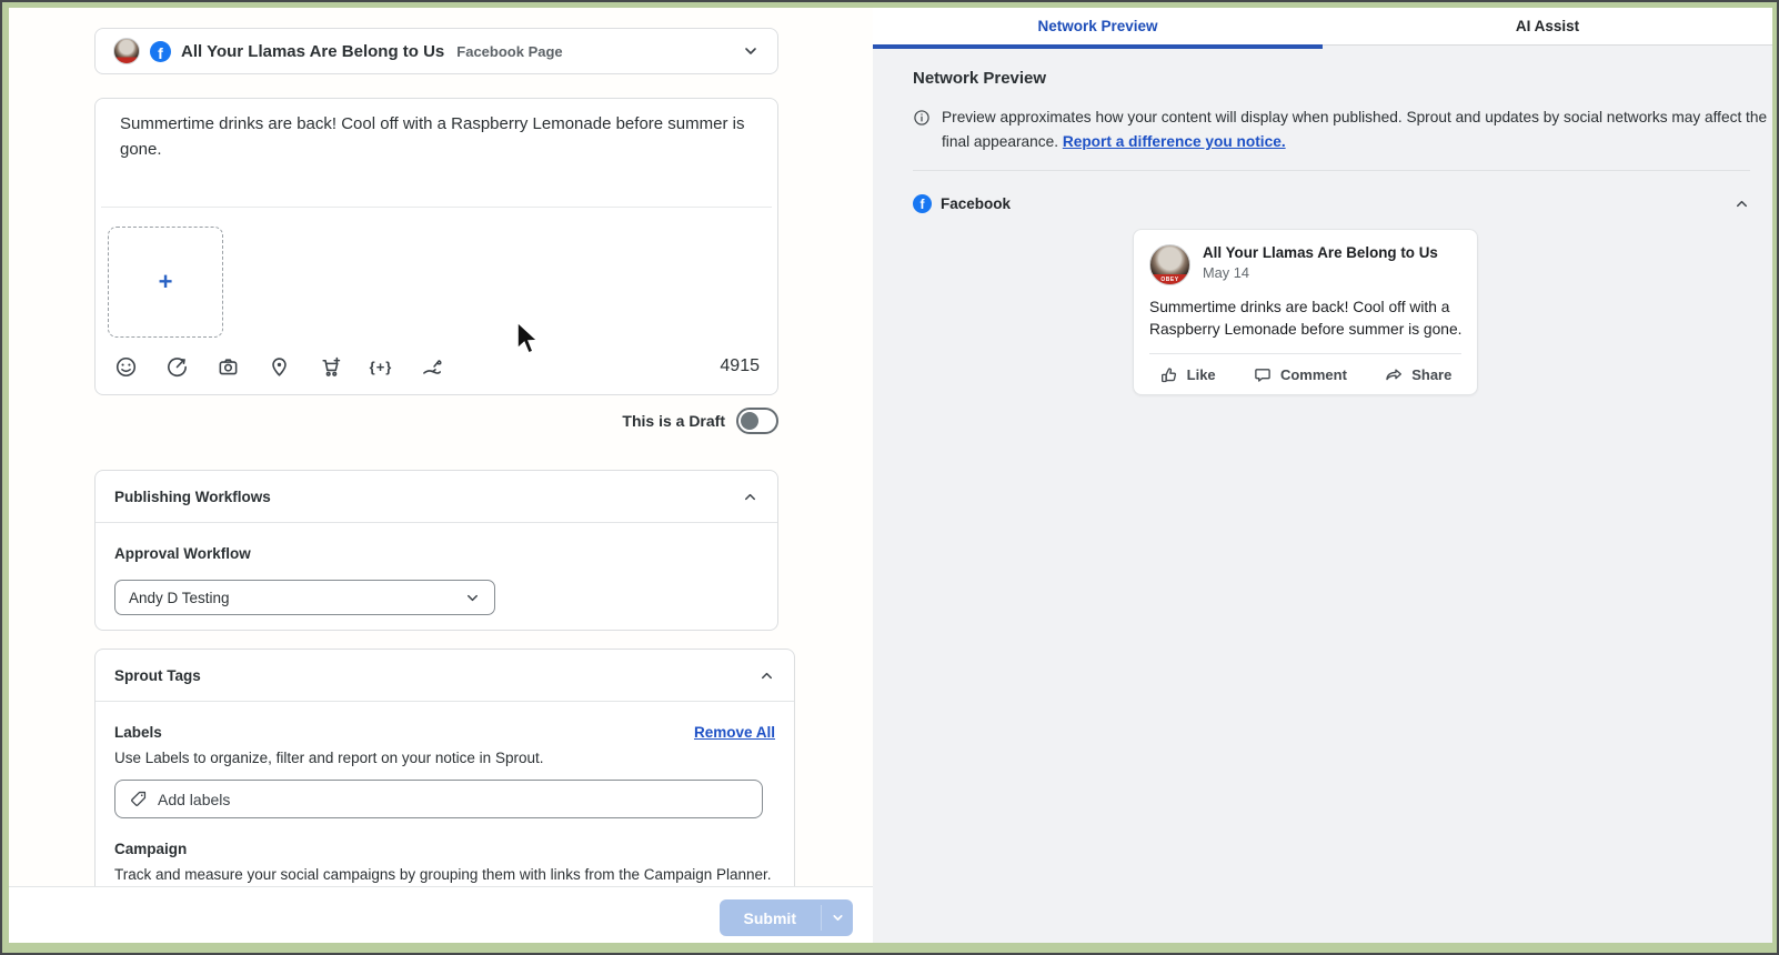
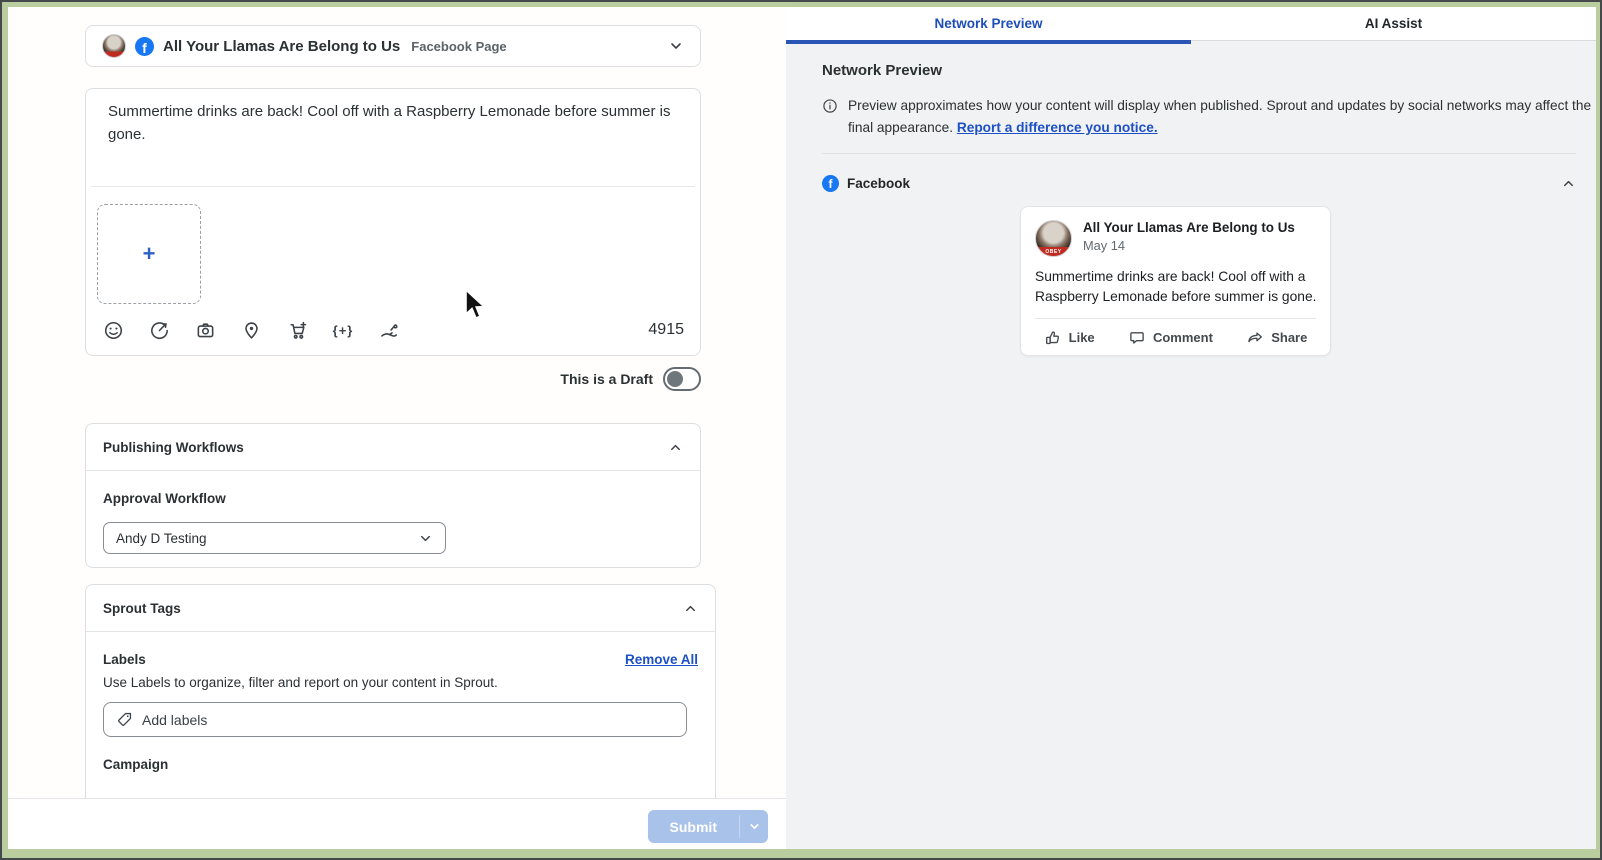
  f
  All Your Llamas Are Belong to Us
  Facebook Page
  Summertime drinks are back! Cool off with a Raspberry Lemonade before summer is gone.
  +
  {+}
  4915
  This is a Draft
  Publishing Workflows
  Approval Workflow
  Andy D Testing
  Sprout Tags
  Labels
  Remove All
- Use Labels to organize, filter and report on your notice in Sprout.
+ Use Labels to organize, filter and report on your content in Sprout.
  Add labels
  Campaign
- Track and measure your social campaigns by grouping them with links from the Campaign Planner.
  Submit
  Network Preview
  AI Assist
  Network Preview
  Preview approximates how your content will display when published. Sprout and updates by social networks may affect the final appearance. Report a difference you notice.
  f
  Facebook
  All Your Llamas Are Belong to Us
  May 14
  Summertime drinks are back! Cool off with a Raspberry Lemonade before summer is gone.
  Like
  Comment
  Share
